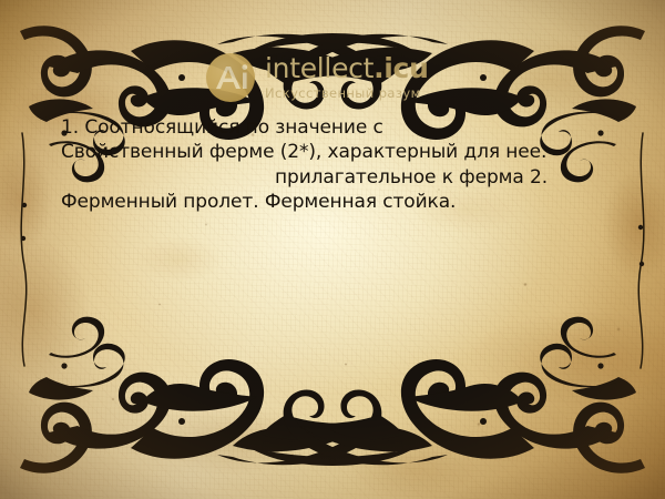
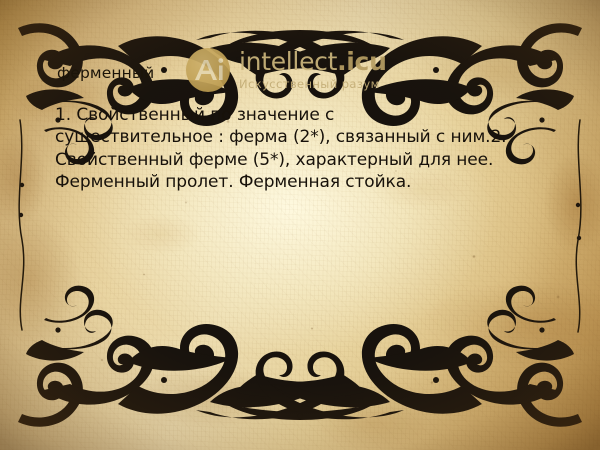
  intellect.icu
  Искусственный разум
+ ферменный
- 1. Соотносящийся по значение с
+ 1. Свойственный по значение с
+ существительное : ферма (2*), связанный с ним.2.
- Свойственный ферме (2*), характерный для нее.
+ Свойственный ферме (5*), характерный для нее.
- прилагательное к ферма 2.
  Ферменный пролет. Ферменная стойка.
